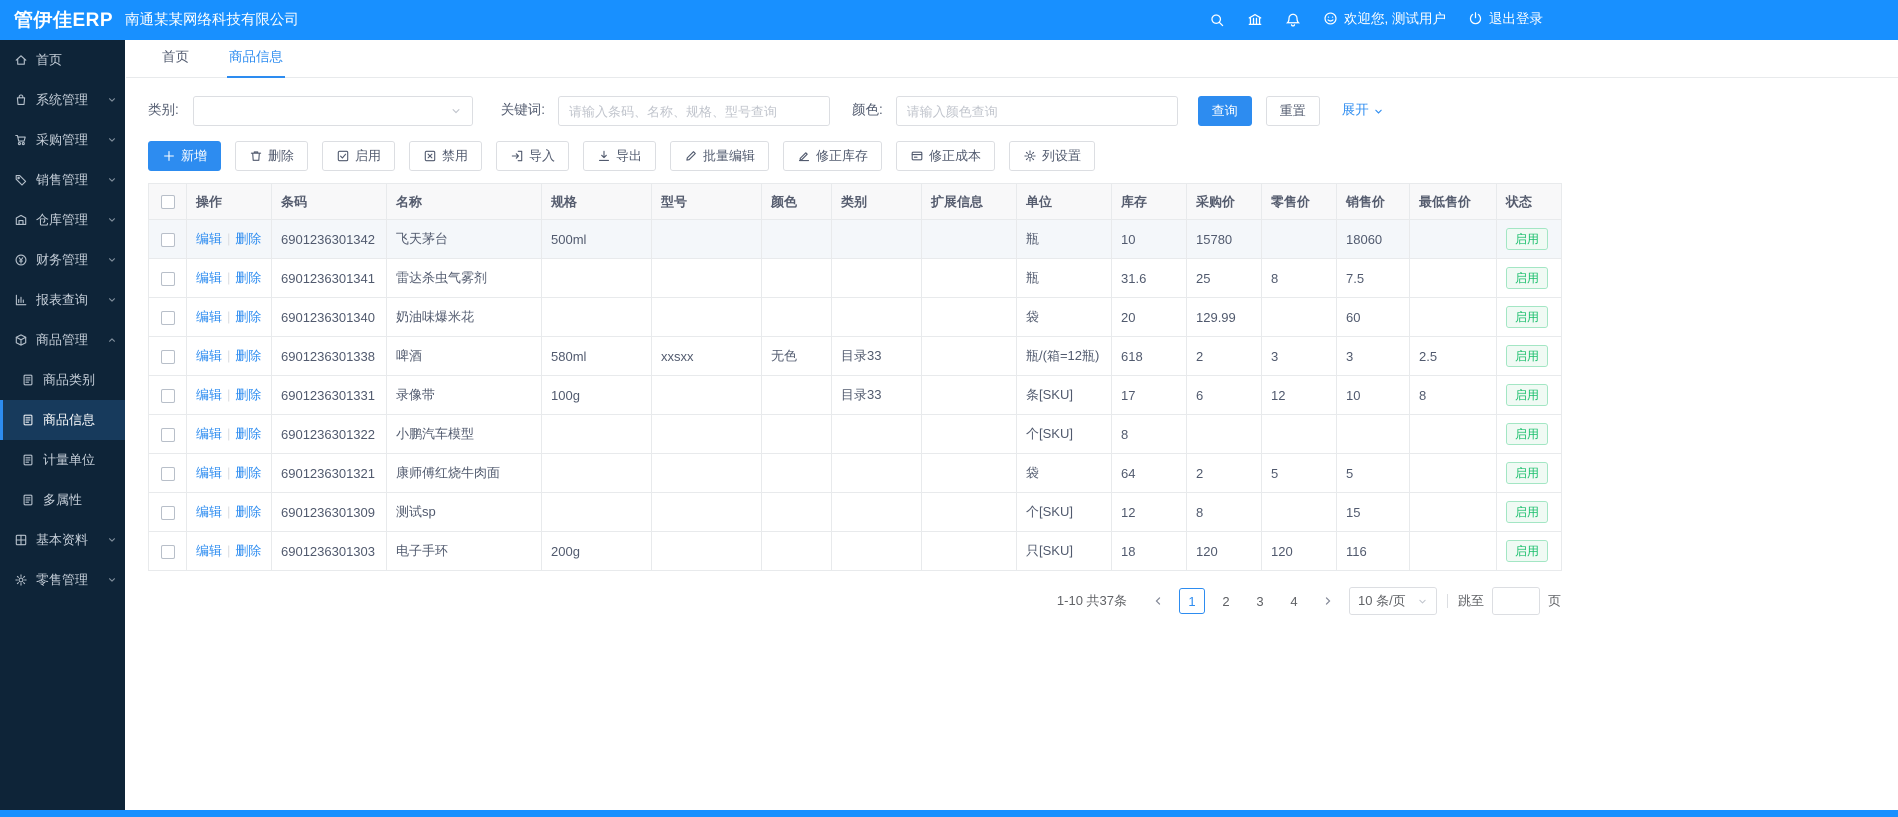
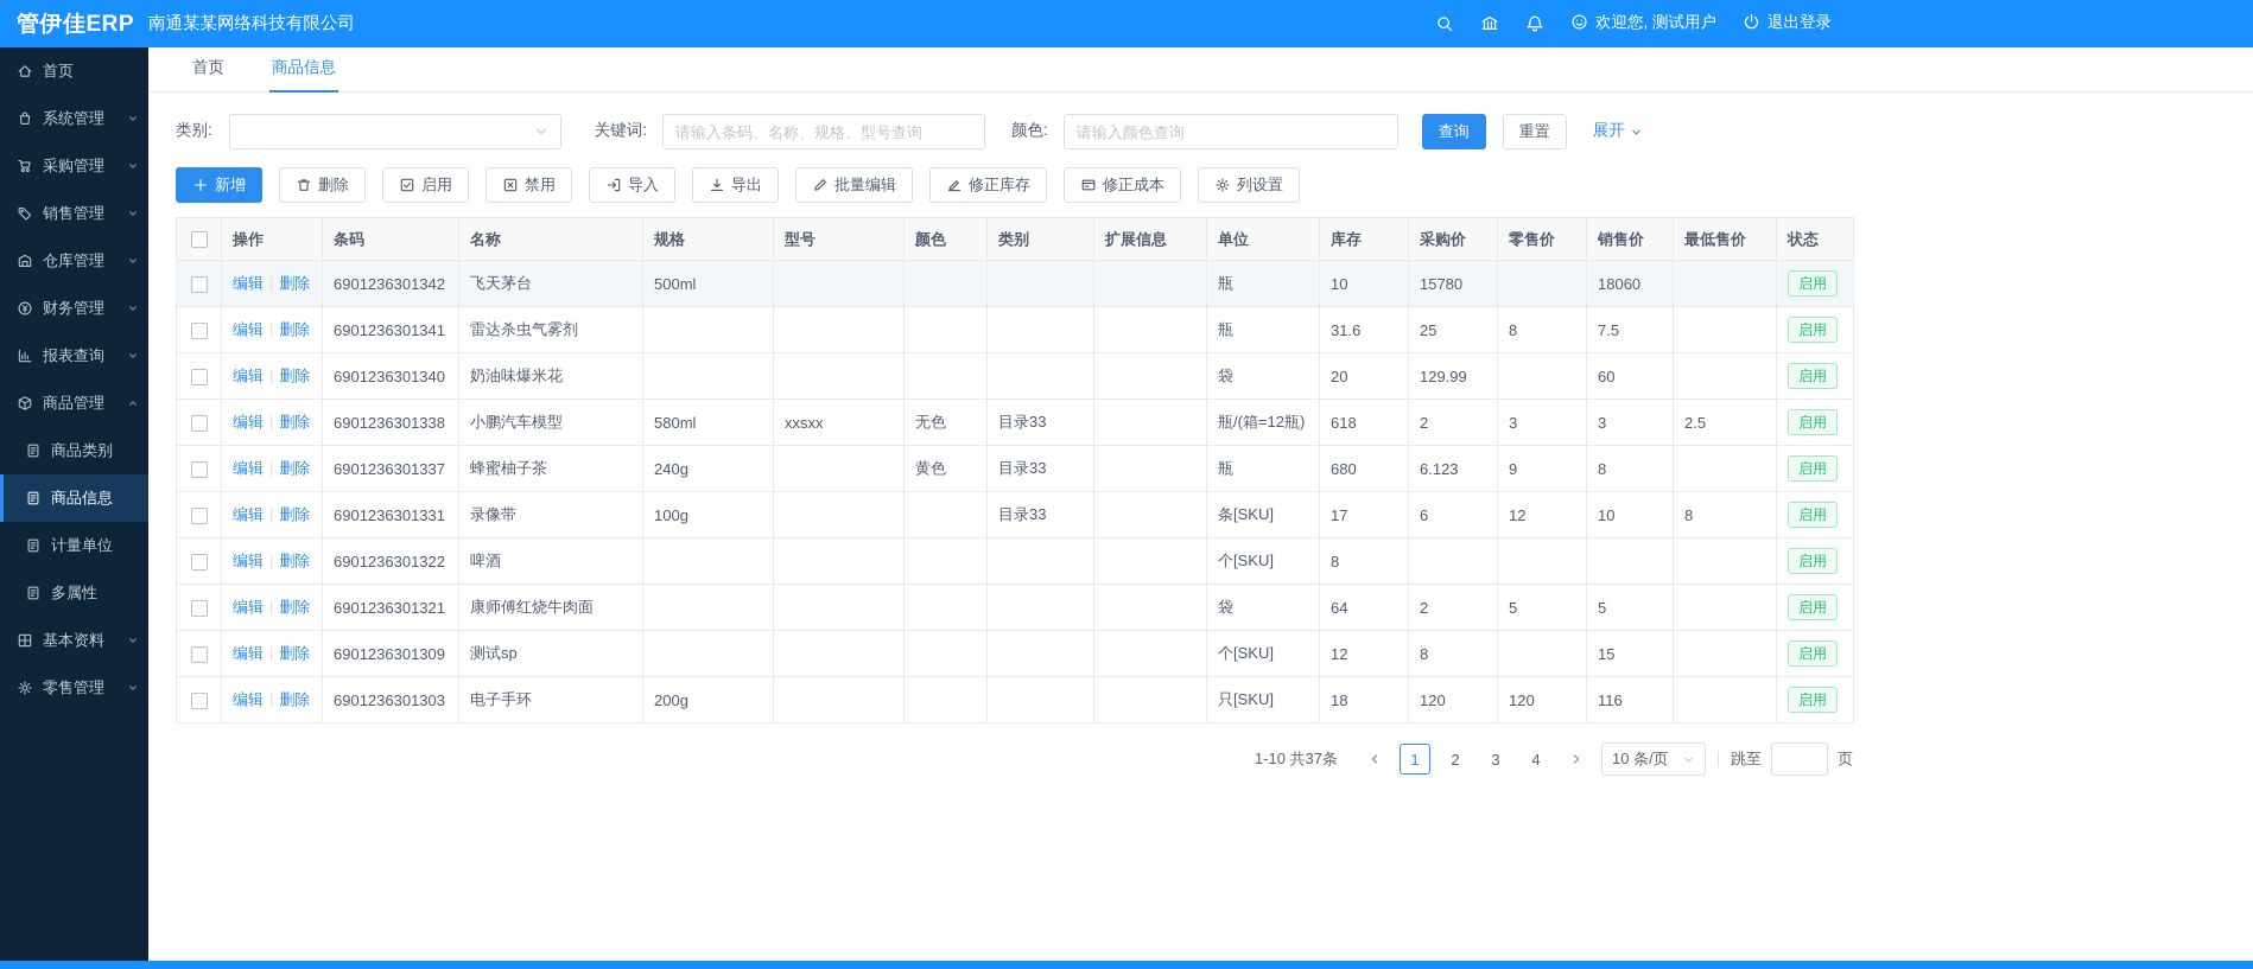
  管伊佳ERP
  南通某某网络科技有限公司
  欢迎您, 测试用户
  退出登录
  首页
  系统管理
  采购管理
  销售管理
  仓库管理
  财务管理
  报表查询
  商品管理
  商品类别
  商品信息
  计量单位
  多属性
  基本资料
  零售管理
  首页
  商品信息
  类别:
  关键词:
  请输入条码、名称、规格、型号查询
  颜色:
  请输入颜色查询
  查询
  重置
  展开
  新增
  删除
  启用
  禁用
  导入
  导出
  批量编辑
  修正库存
  修正成本
  列设置
  	操作	条码	名称	规格	型号	颜色	类别	扩展信息	单位	库存	采购价	零售价	销售价	最低售价	状态
  	编辑 删除	6901236301342	飞天茅台	500ml					瓶	10	15780		18060		启用
  	编辑 | 删除	6901236301341	雷达杀虫气雾剂						瓶	31.6	25	8	7.5		启用
  	编辑 | 删除	6901236301340	奶油味爆米花						袋	20	129.99		60		启用
- 	编辑 | 删除	6901236301338	啤酒	580ml	xxsxx	无色	目录33		瓶/(箱=12瓶)	618	2	3	3	2.5	启用
+ 	编辑 | 删除	6901236301338	小鹏汽车模型	580ml	xxsxx	无色	目录33		瓶/(箱=12瓶)	618	2	3	3	2.5	启用
+ 	编辑 | 删除	6901236301337	蜂蜜柚子茶	240g		黄色	目录33		瓶	680	6.123	9	8		启用
  	编辑 | 删除	6901236301331	录像带	100g			目录33		条[SKU]	17	6	12	10	8	启用
- 	编辑 | 删除	6901236301322	小鹏汽车模型						个[SKU]	8					启用
+ 	编辑 | 删除	6901236301322	啤酒						个[SKU]	8					启用
  	编辑 | 删除	6901236301321	康师傅红烧牛肉面						袋	64	2	5	5		启用
  	编辑 | 删除	6901236301309	测试sp						个[SKU]	12	8		15		启用
  	编辑 | 删除	6901236301303	电子手环	200g					只[SKU]	18	120	120	116		启用
  1-10 共37条
  1
  2
  3
  4
  10 条/页
  跳至
  页
